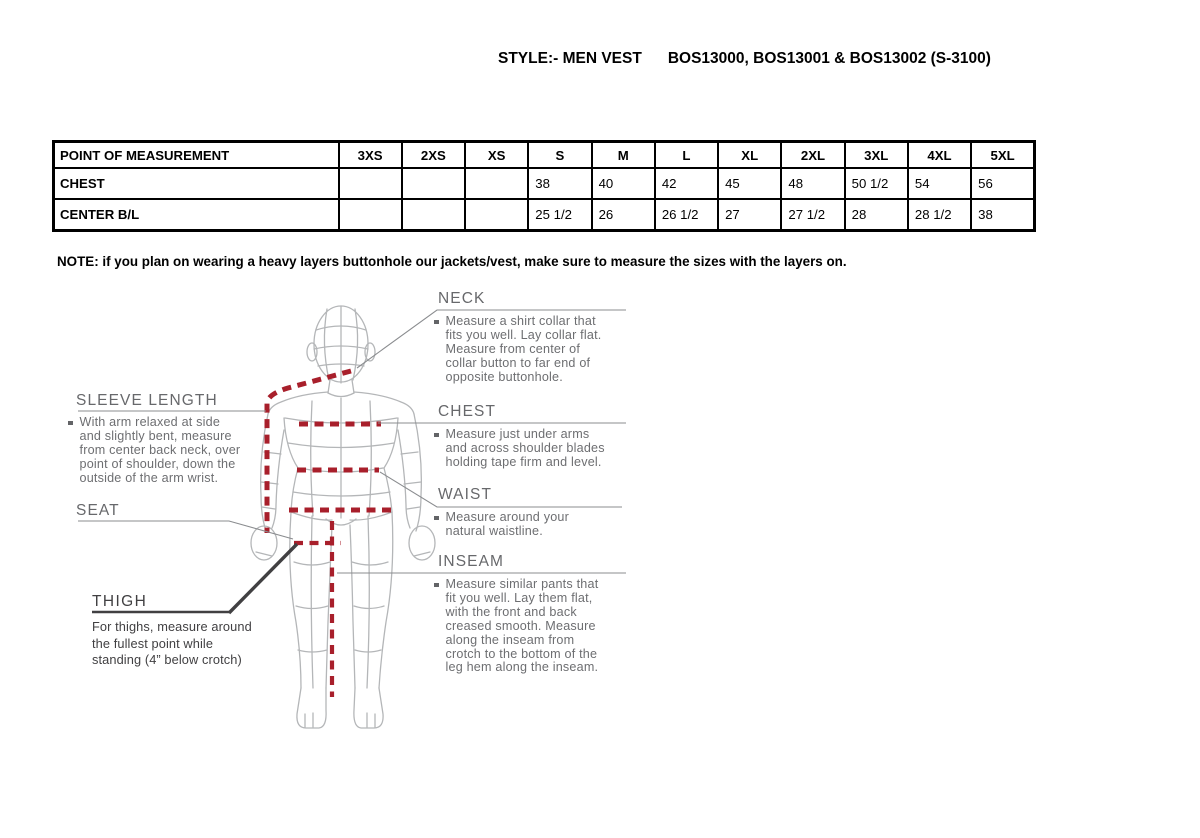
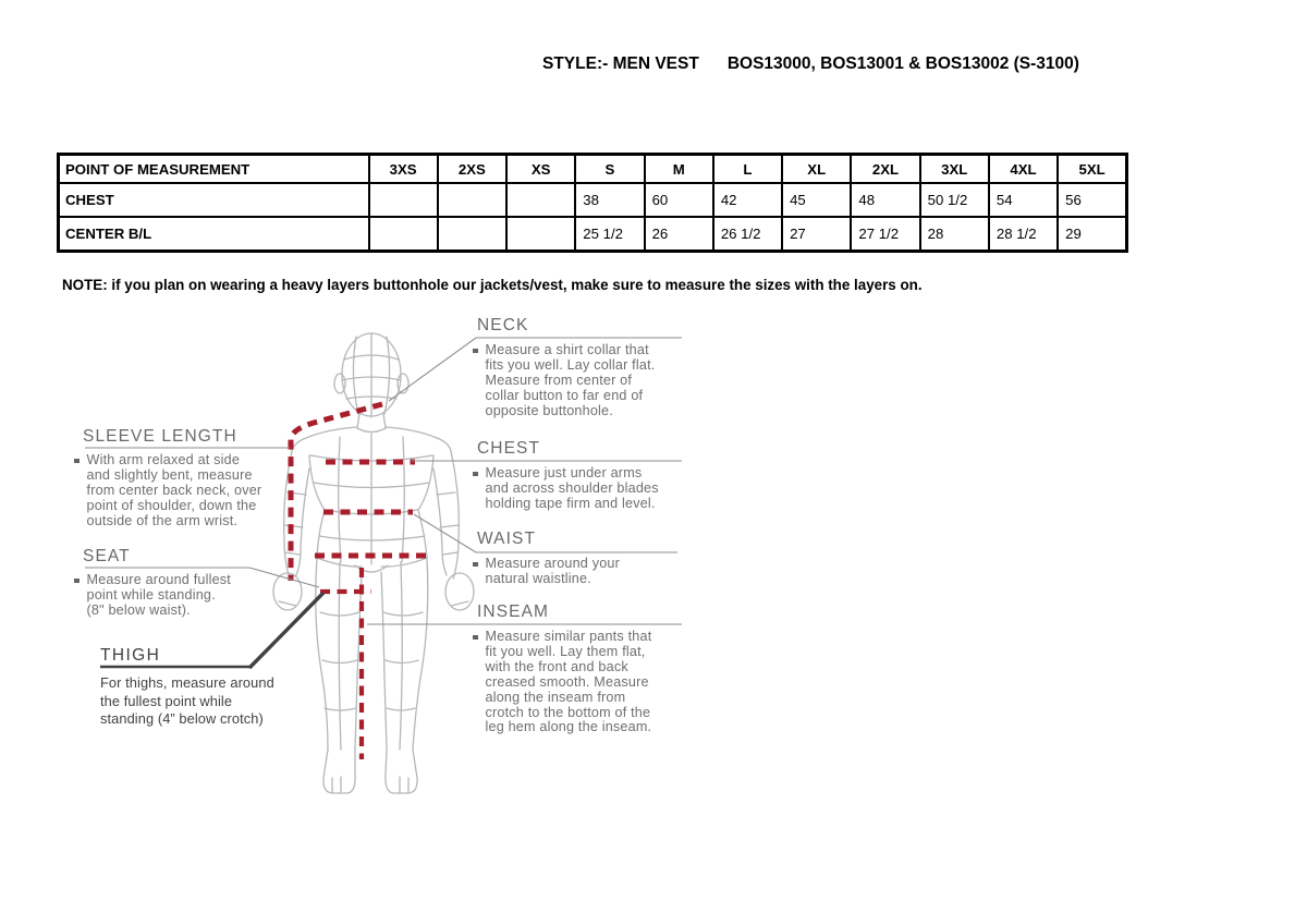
  STYLE:- MEN VEST BOS13000, BOS13001 & BOS13002 (S-3100)
  POINT OF MEASUREMENT	3XS	2XS	XS	S	M	L	XL	2XL	3XL	4XL	5XL
- CHEST				38	40	42	45	48	50 1/2	54	56
+ CHEST				38	60	42	45	48	50 1/2	54	56
- CENTER B/L				25 1/2	26	26 1/2	27	27 1/2	28	28 1/2	38
+ CENTER B/L				25 1/2	26	26 1/2	27	27 1/2	28	28 1/2	29
  NOTE: if you plan on wearing a heavy layers buttonhole our jackets/vest, make sure to measure the sizes with the layers on.
  NECK
  Measure a shirt collar that
  fits you well. Lay collar flat.
  Measure from center of
  collar button to far end of
  opposite buttonhole.
  CHEST
  Measure just under arms
  and across shoulder blades
  holding tape firm and level.
  WAIST
  Measure around your
  natural waistline.
  INSEAM
  Measure similar pants that
  fit you well. Lay them flat,
  with the front and back
  creased smooth. Measure
  along the inseam from
  crotch to the bottom of the
  leg hem along the inseam.
  SLEEVE LENGTH
  With arm relaxed at side
  and slightly bent, measure
  from center back neck, over
  point of shoulder, down the
  outside of the arm wrist.
  SEAT
+ Measure around fullest
+ point while standing.
+ (8" below waist).
  THIGH
  For thighs, measure around
  the fullest point while
  standing (4” below crotch)
